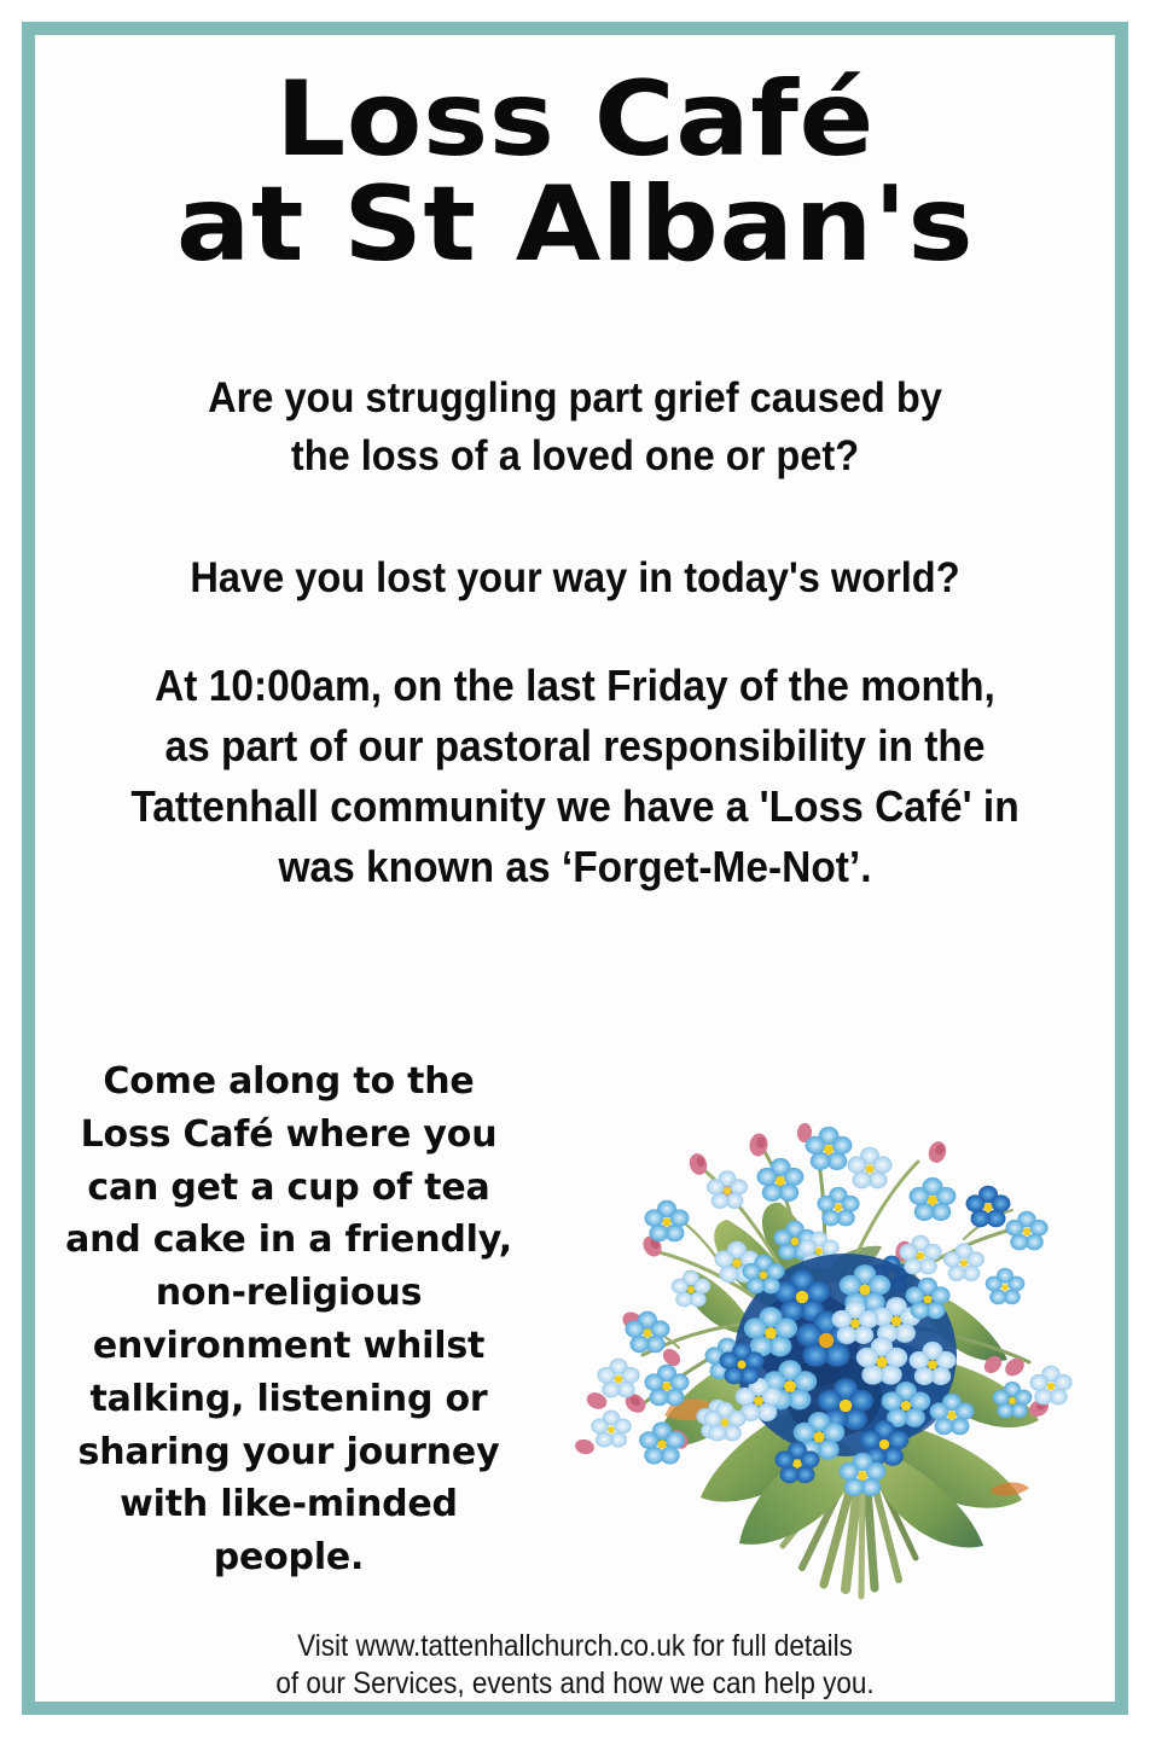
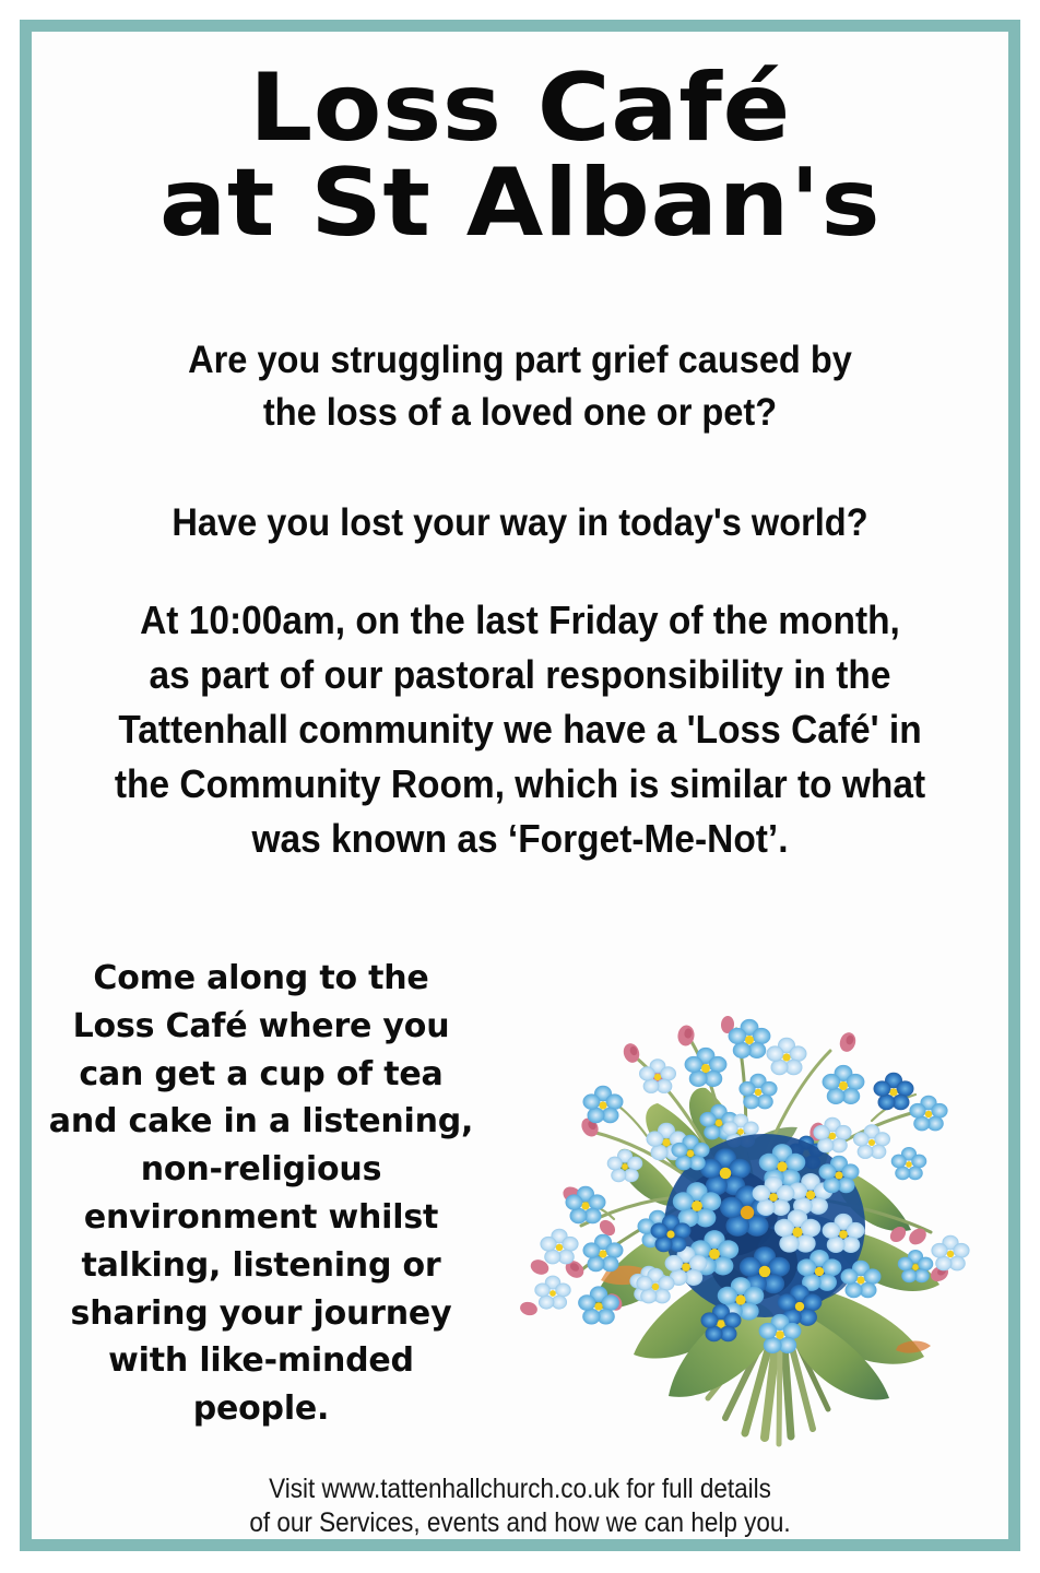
  Loss Café
  at St Alban's
  Are you struggling part grief caused by
  the loss of a loved one or pet?
  Have you lost your way in today's world?
  At 10:00am, on the last Friday of the month,
  as part of our pastoral responsibility in the
  Tattenhall community we have a 'Loss Café' in
+ the Community Room, which is similar to what
  was known as ‘Forget-Me-Not’.
  Come along to the
  Loss Café where you
  can get a cup of tea
- and cake in a friendly,
+ and cake in a listening,
  non-religious
  environment whilst
  talking, listening or
  sharing your journey
  with like-minded
  people.
  Visit www.tattenhallchurch.co.uk for full details
  of our Services, events and how we can help you.
